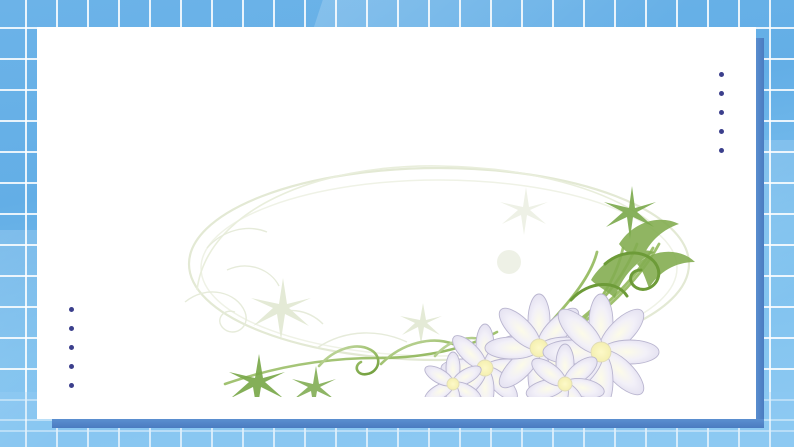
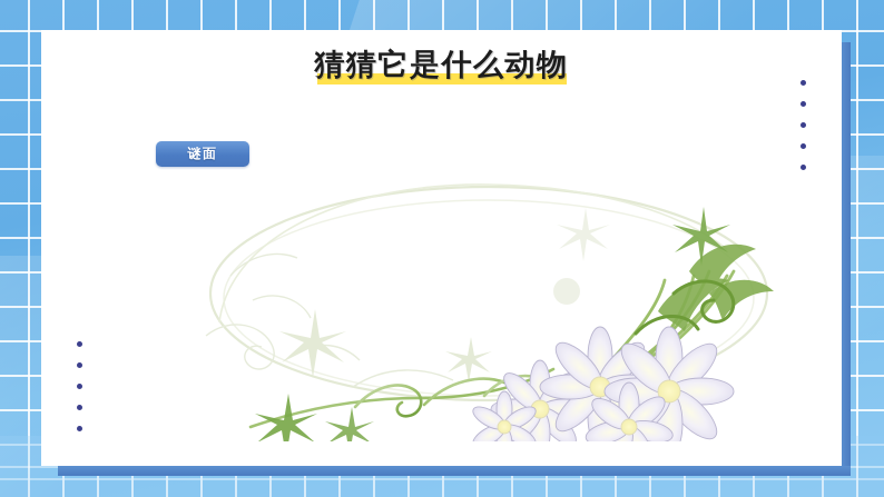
+ 猜猜它是什么动物
+ 谜面
